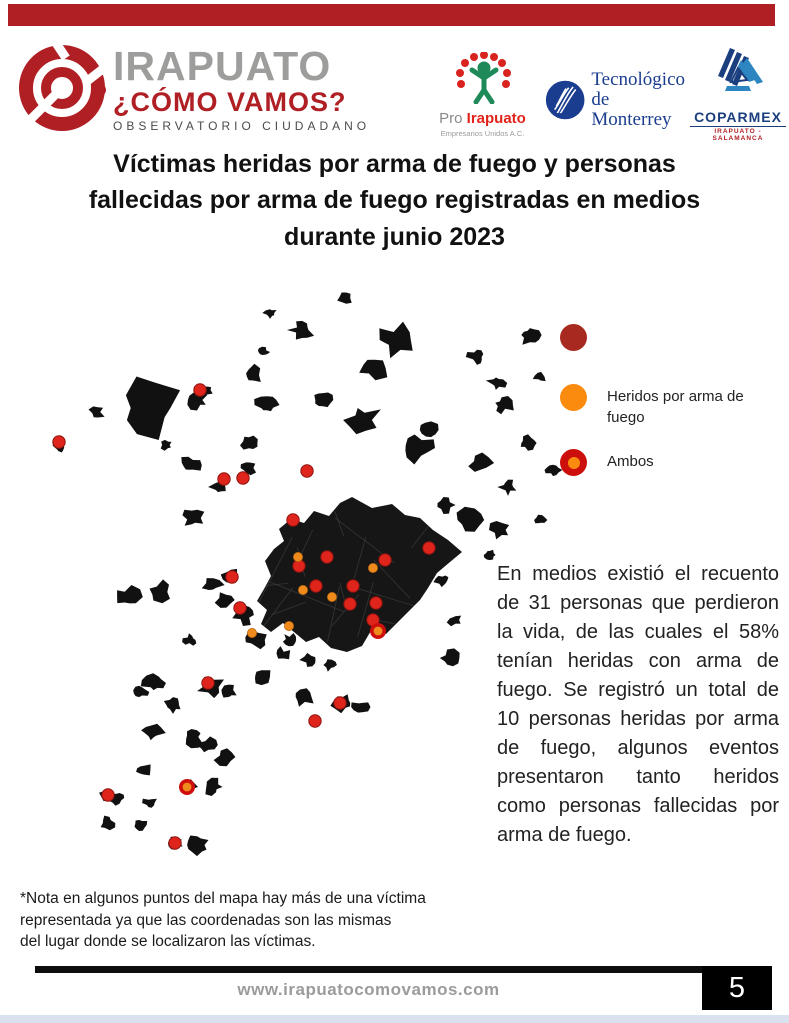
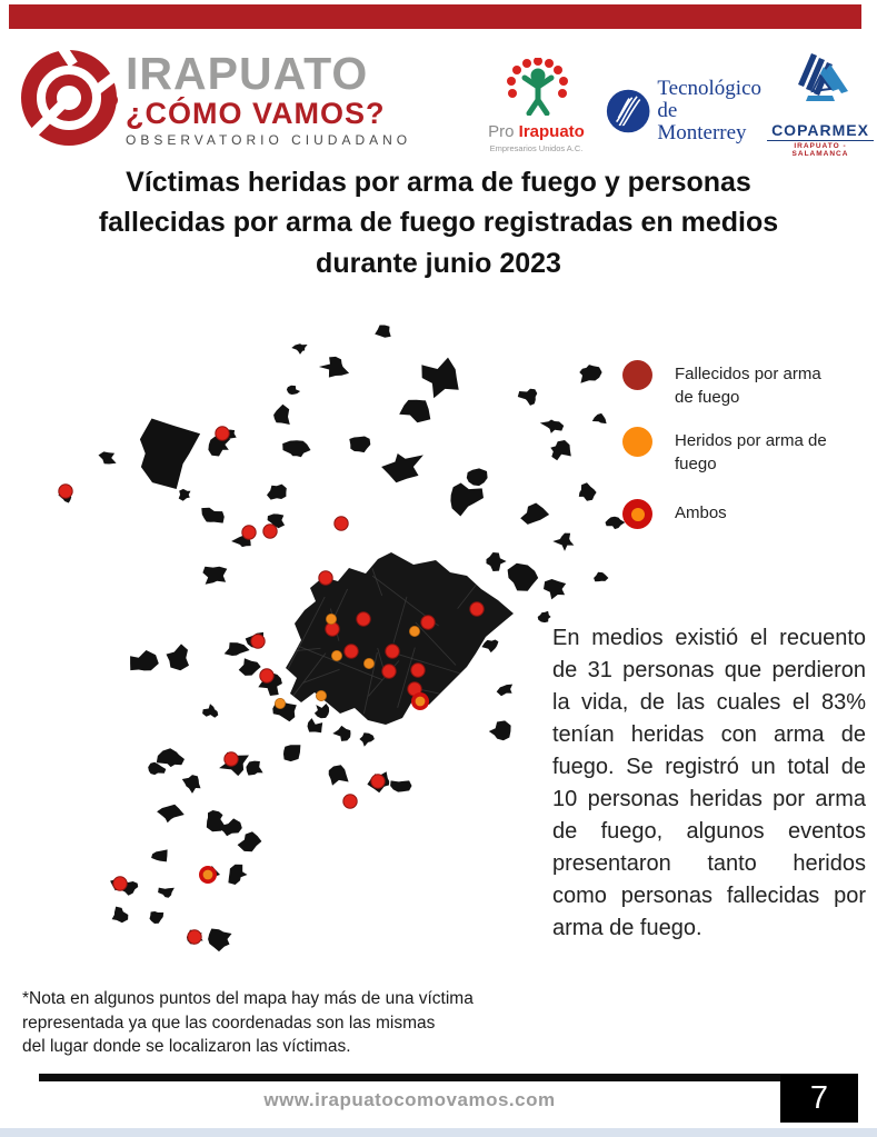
  IRAPUATO
  ¿CÓMO VAMOS?
  OBSERVATORIO CIUDADANO
  Pro Irapuato
  Empresarios Unidos A.C.
  Tecnológico
  de Monterrey
  COPARMEX
  Víctimas heridas por arma de fuego y personas
  fallecidas por arma de fuego registradas en medios
  durante junio 2023
+ Fallecidos por arma
+ de fuego
  Heridos por arma de
  fuego
  Ambos
- En medios existió el recuento de 31 personas que perdieron la vida, de las cuales el 58% tenían heridas con arma de fuego. Se registró un total de 10 personas heridas por arma de fuego, algunos eventos presentaron tanto heridos como personas fallecidas por arma de fuego.
+ En medios existió el recuento de 31 personas que perdieron la vida, de las cuales el 83% tenían heridas con arma de fuego. Se registró un total de 10 personas heridas por arma de fuego, algunos eventos presentaron tanto heridos como personas fallecidas por arma de fuego.
  *Nota en algunos puntos del mapa hay más de una víctima
  representada ya que las coordenadas son las mismas
  del lugar donde se localizaron las víctimas.
- 5
+ 7
  www.irapuatocomovamos.com
